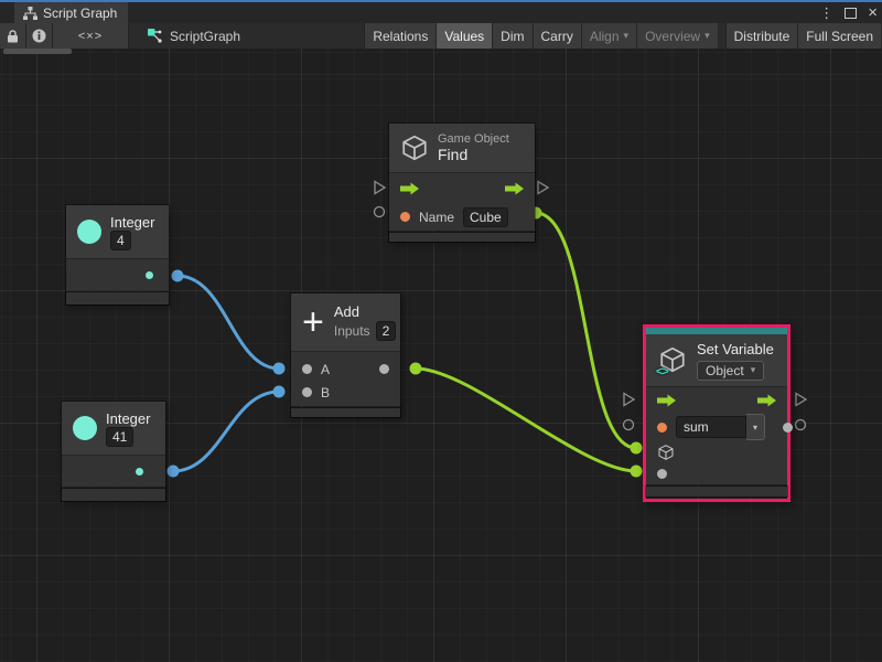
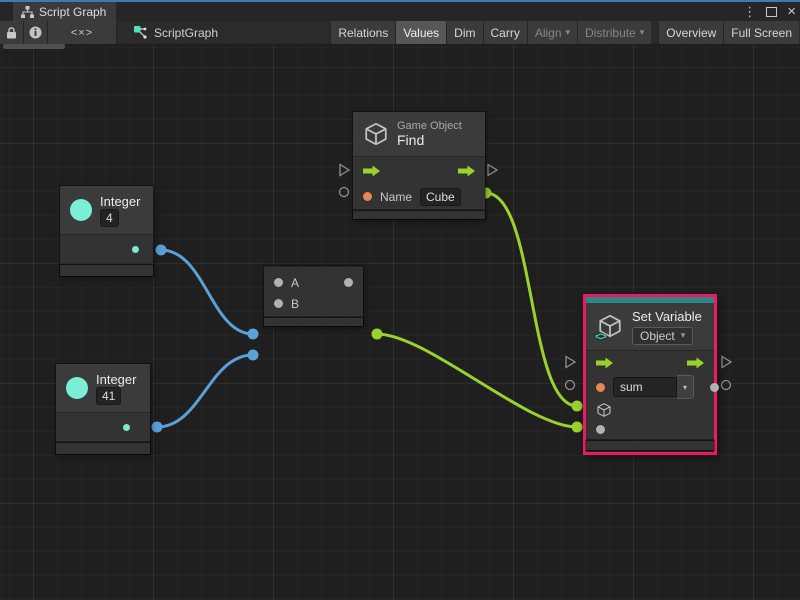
  Script Graph
  ⋮
  ×
  <×>
  ScriptGraph
  Relations
  Values
  Dim
  Carry
  Align
  ▾
- Overview
+ Distribute
  ▾
- Distribute
+ Overview
  Full Screen
  Integer
  4
  Integer
  41
- +
- Add
- Inputs
- 2
  A
  B
  Game Object
  Find
  Name
  Cube
  <>
  Set Variable
  Object
  ▾
  sum
  ▾
